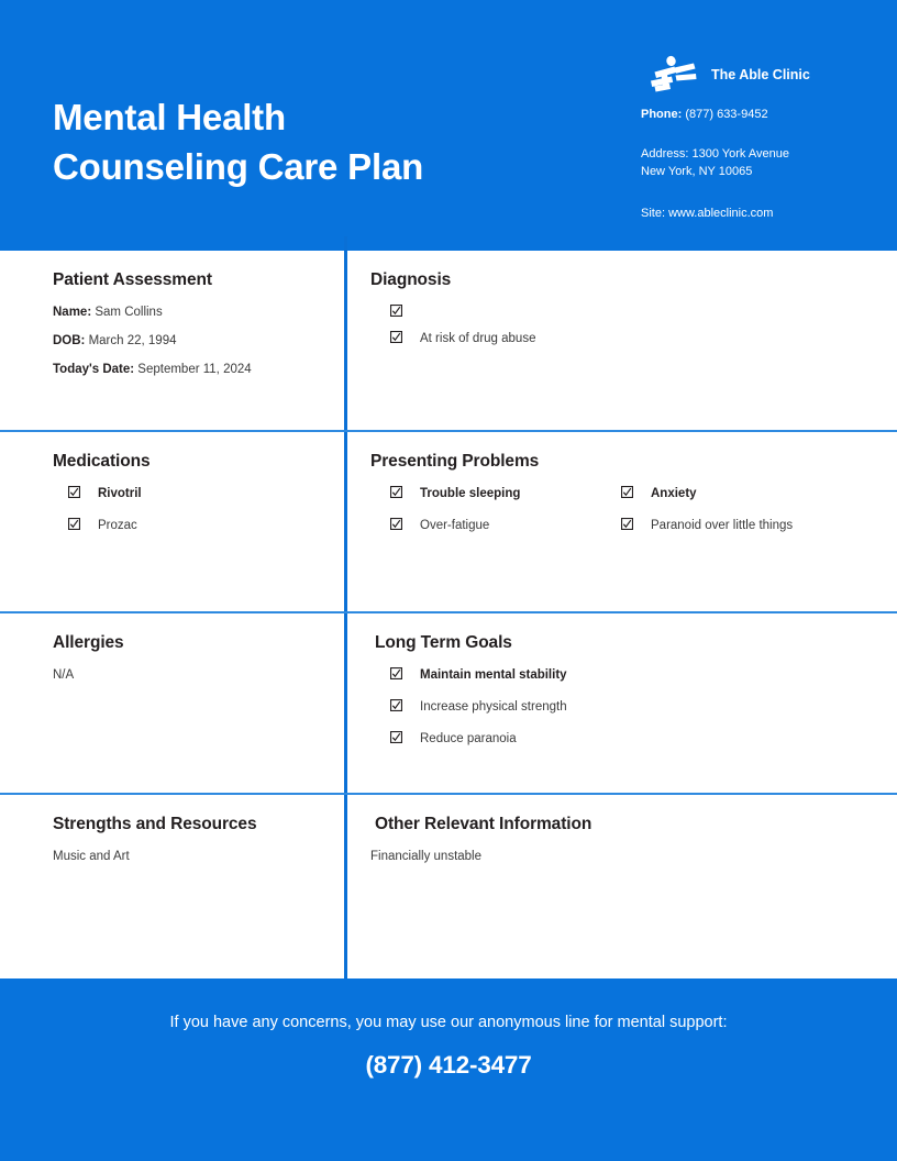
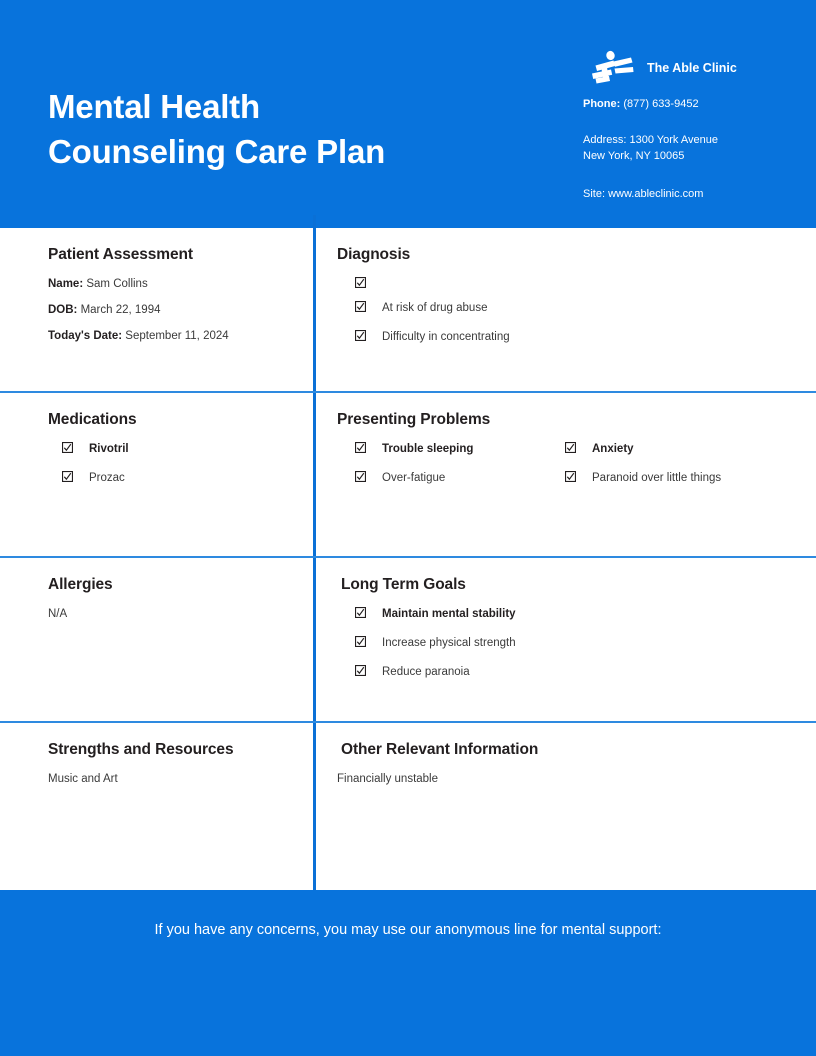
  Mental Health
  Counseling Care Plan
  The Able Clinic
  Phone: (877) 633-9452
  Address: 1300 York Avenue
  New York, NY 10065
  Site: www.ableclinic.com
  Patient Assessment
  Name: Sam Collins
  DOB: March 22, 1994
  Today's Date: September 11, 2024
  Diagnosis
  At risk of drug abuse
+ Difficulty in concentrating
  Medications
  Rivotril
  Prozac
  Presenting Problems
  Trouble sleeping
  Over-fatigue
  Anxiety
  Paranoid over little things
  Allergies
  N/A
  Long Term Goals
  Maintain mental stability
  Increase physical strength
  Reduce paranoia
  Strengths and Resources
  Music and Art
  Other Relevant Information
  Financially unstable
  If you have any concerns, you may use our anonymous line for mental support:
- (877) 412-3477
